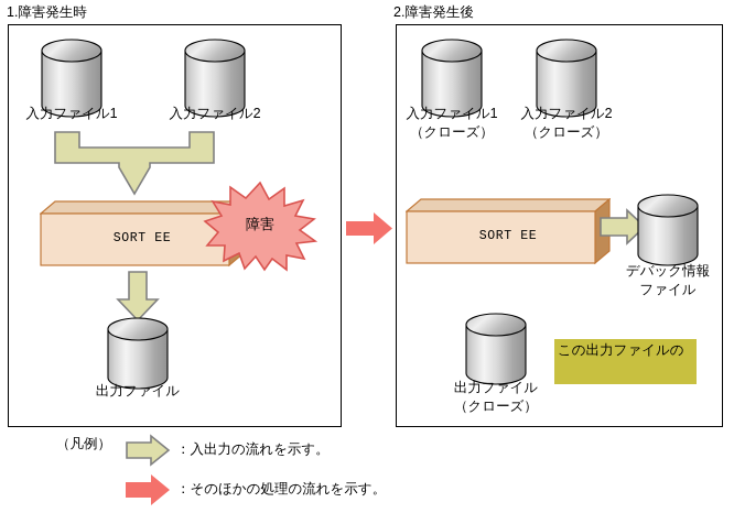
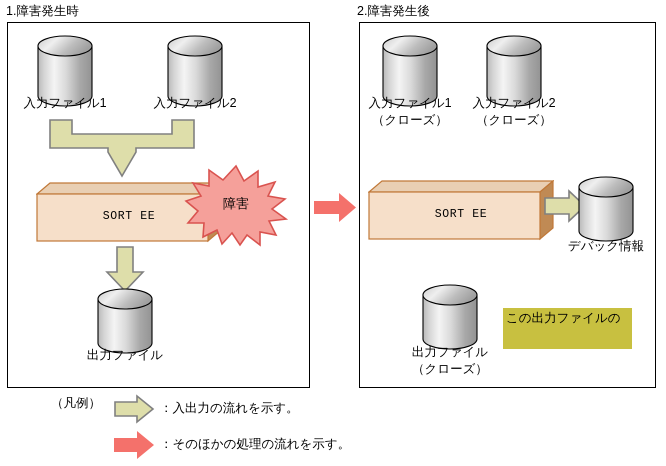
  1.障害発生時
  入力ファイル1
  入力ファイル2
  SORT EE
  障害
  出力ファイル
  2.障害発生後
  入力ファイル1
  （クローズ）
  入力ファイル2
  （クローズ）
  SORT EE
  デバック情報
- ファイル
  出力ファイル
  （クローズ）
  この出力ファイルの
  （凡例）
  ：入出力の流れを示す。
  ：そのほかの処理の流れを示す。
